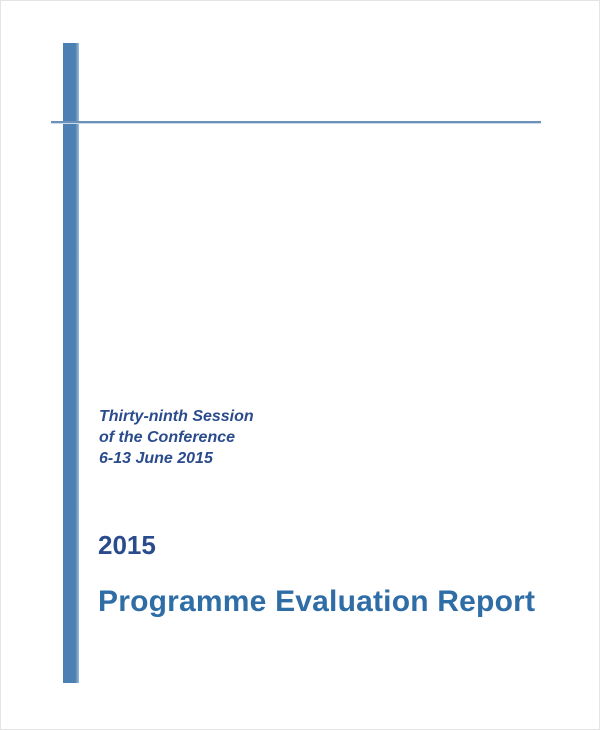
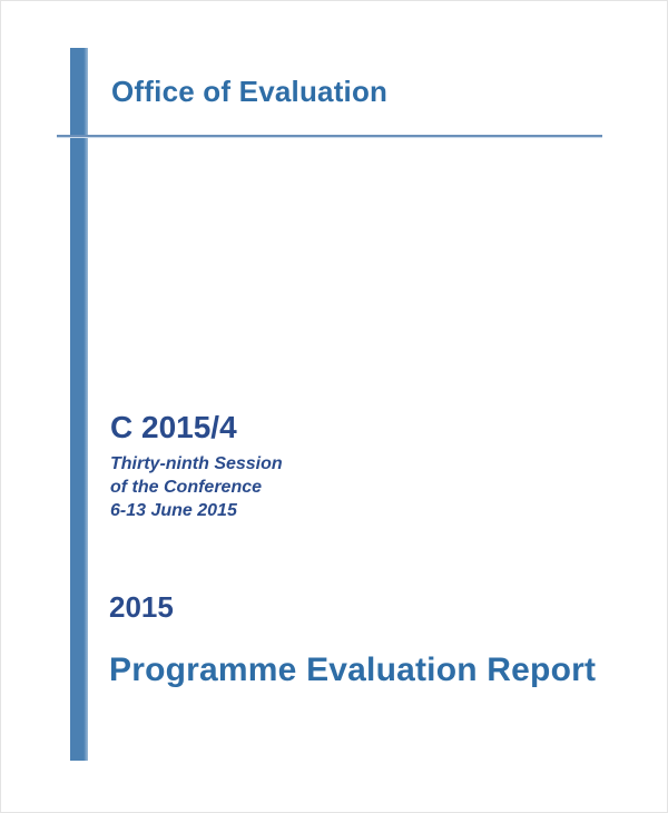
+ Office of Evaluation
+ C 2015/4
  Thirty-ninth Session
  of the Conference
  6-13 June 2015
  2015
  Programme Evaluation Report
